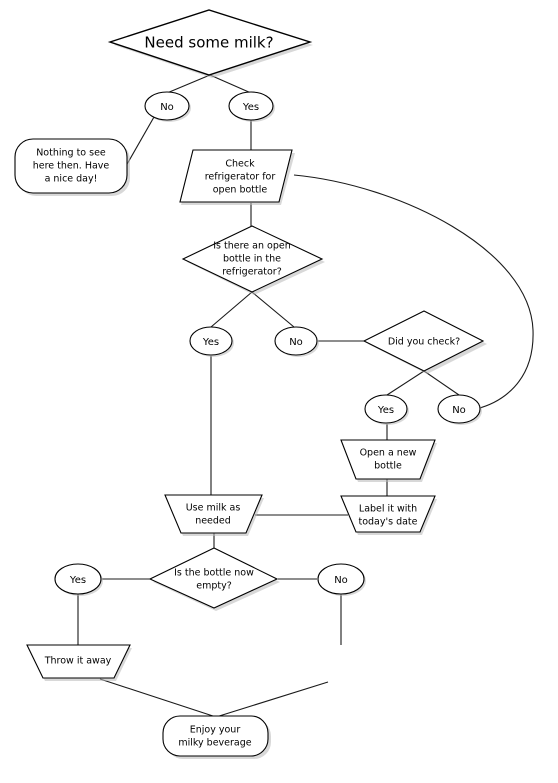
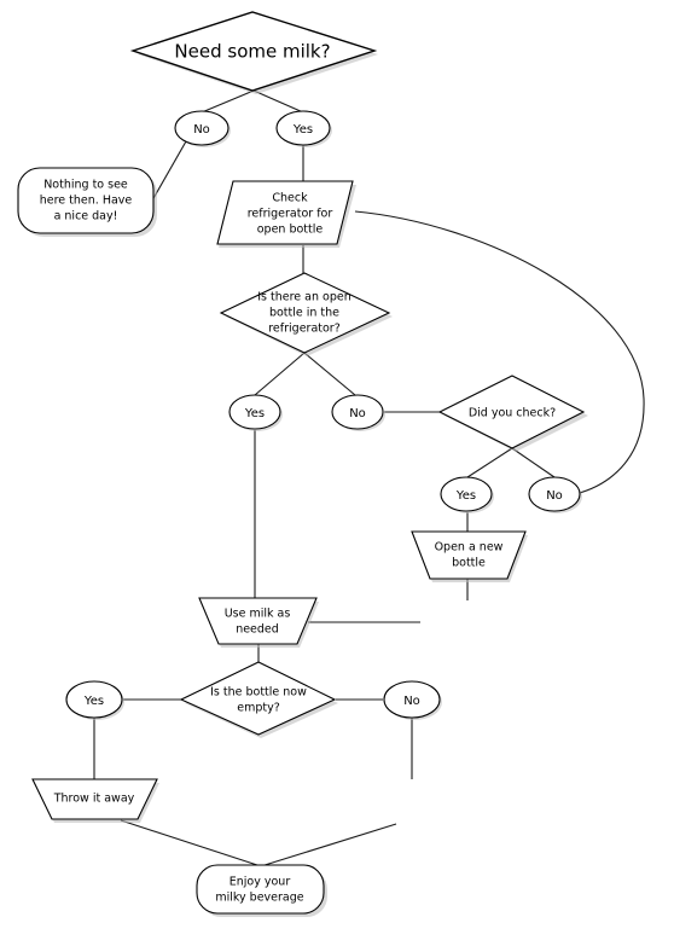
  Need some milk?
  No
  Yes
  Nothing to see
  here then. Have
  a nice day!
  Check
  refrigerator for
  open bottle
  Is there an open
  bottle in the
  refrigerator?
  Yes
  No
  Did you check?
  Yes
  No
  Open a new
  bottle
- Label it with
- today's date
  Use milk as
  needed
  Is the bottle now
  empty?
  Yes
  No
  Throw it away
  Enjoy your
  milky beverage
